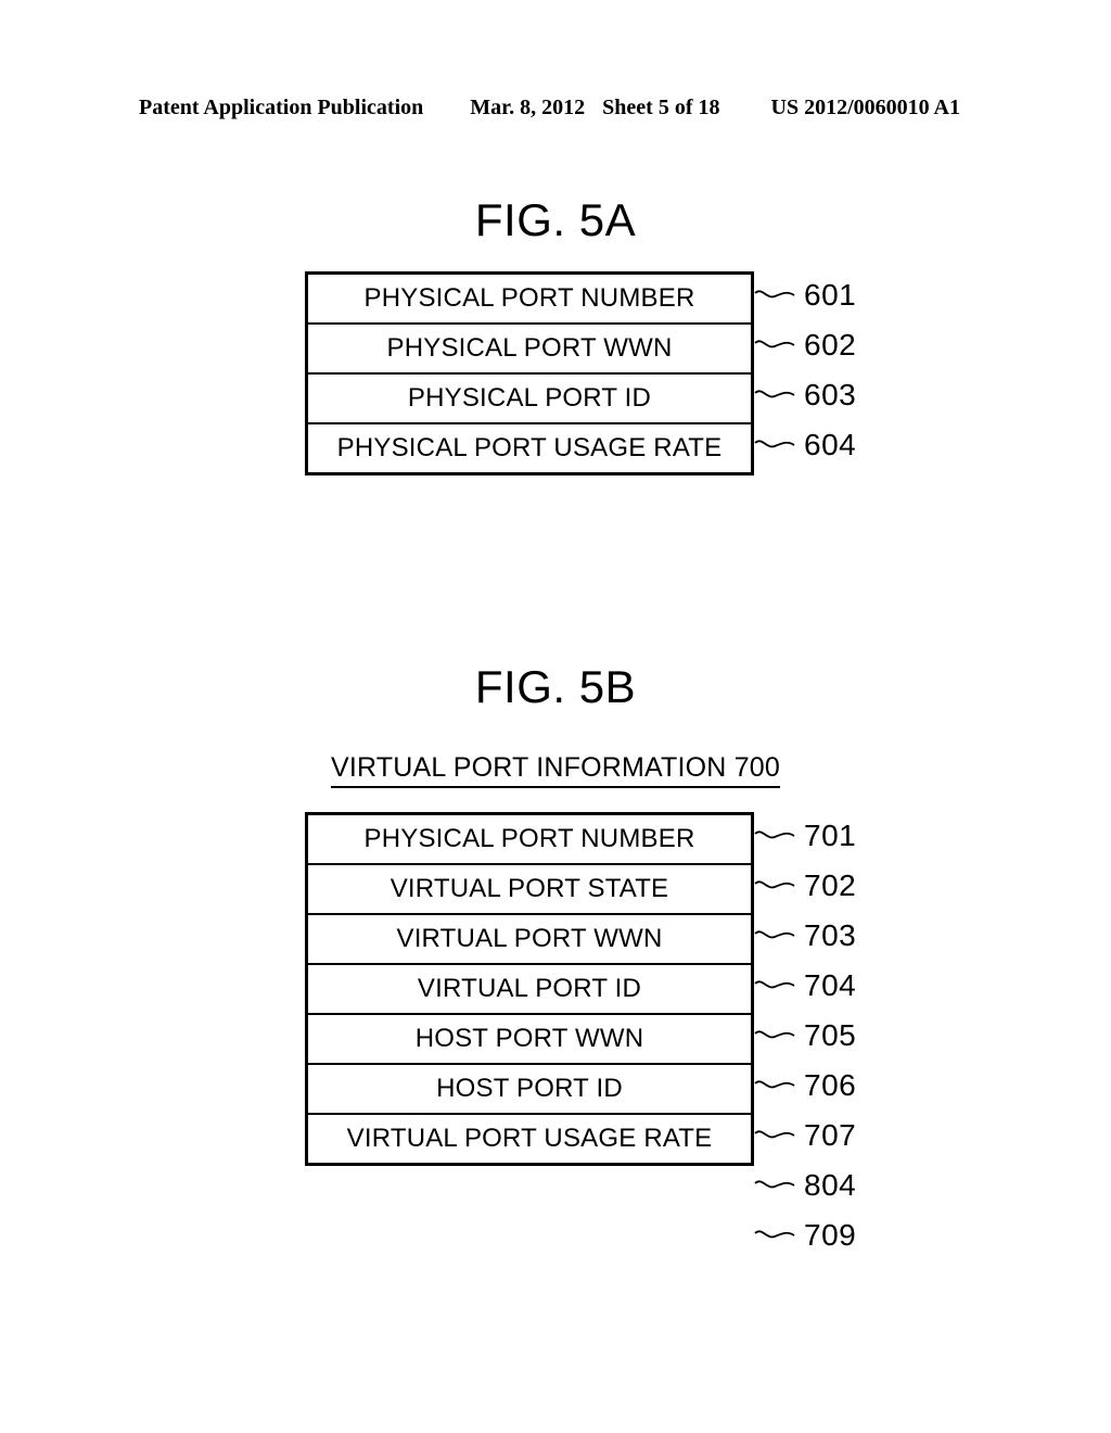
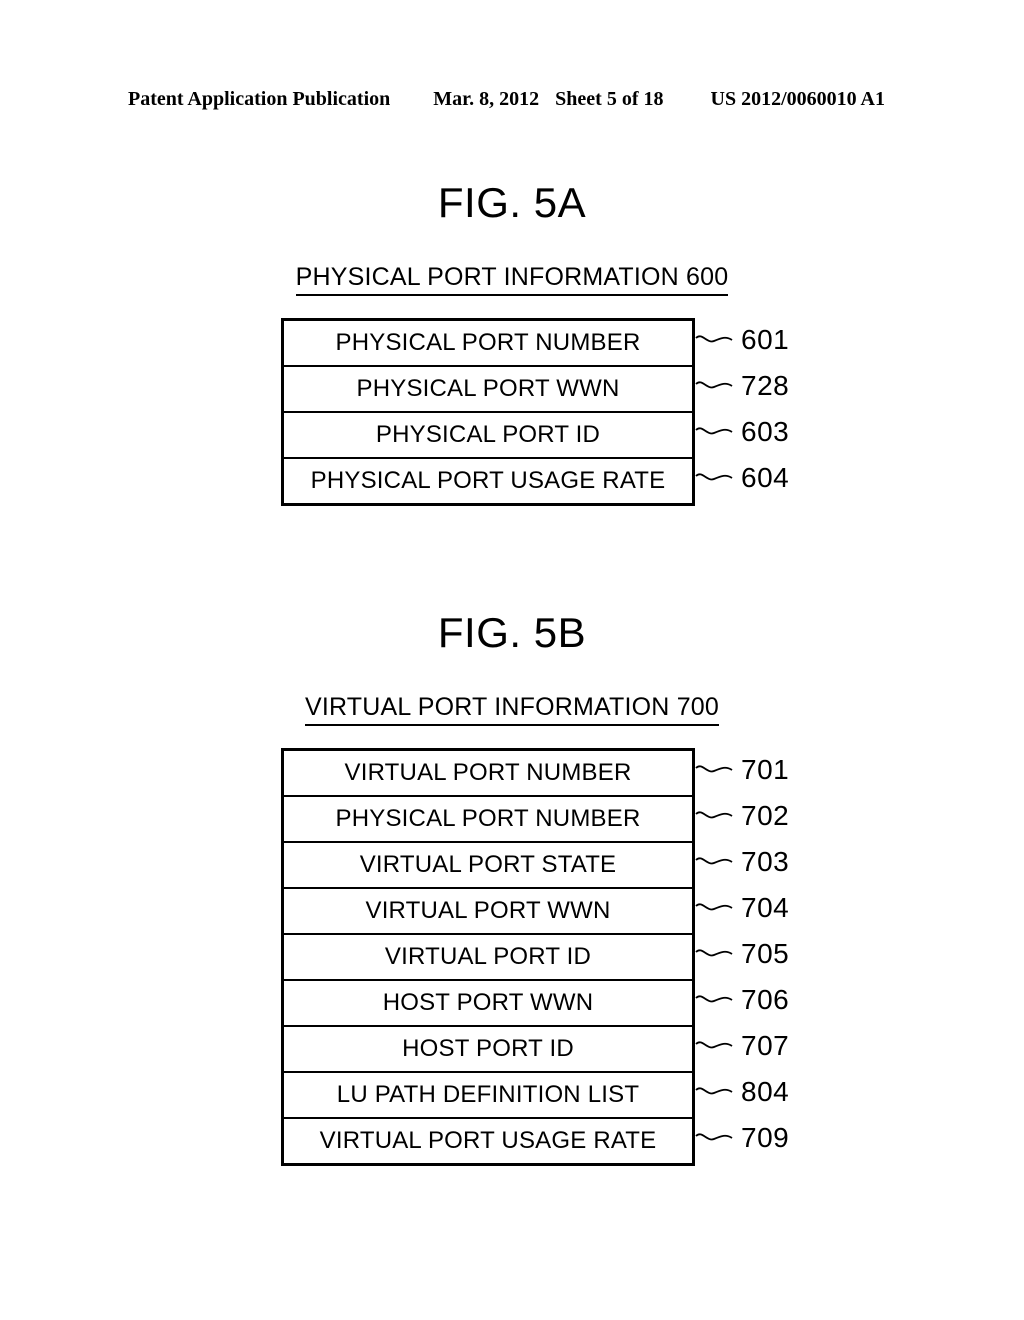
  Patent Application Publication
  Mar. 8, 2012
  Sheet 5 of 18
  US 2012/0060010 A1
  FIG. 5A
+ PHYSICAL PORT INFORMATION 600
  PHYSICAL PORT NUMBER
  PHYSICAL PORT WWN
  PHYSICAL PORT ID
  PHYSICAL PORT USAGE RATE
  601
- 602
+ 728
  603
  604
  FIG. 5B
  VIRTUAL PORT INFORMATION 700
+ VIRTUAL PORT NUMBER
  PHYSICAL PORT NUMBER
  VIRTUAL PORT STATE
  VIRTUAL PORT WWN
  VIRTUAL PORT ID
  HOST PORT WWN
  HOST PORT ID
+ LU PATH DEFINITION LIST
  VIRTUAL PORT USAGE RATE
  701
  702
  703
  704
  705
  706
  707
  804
  709
